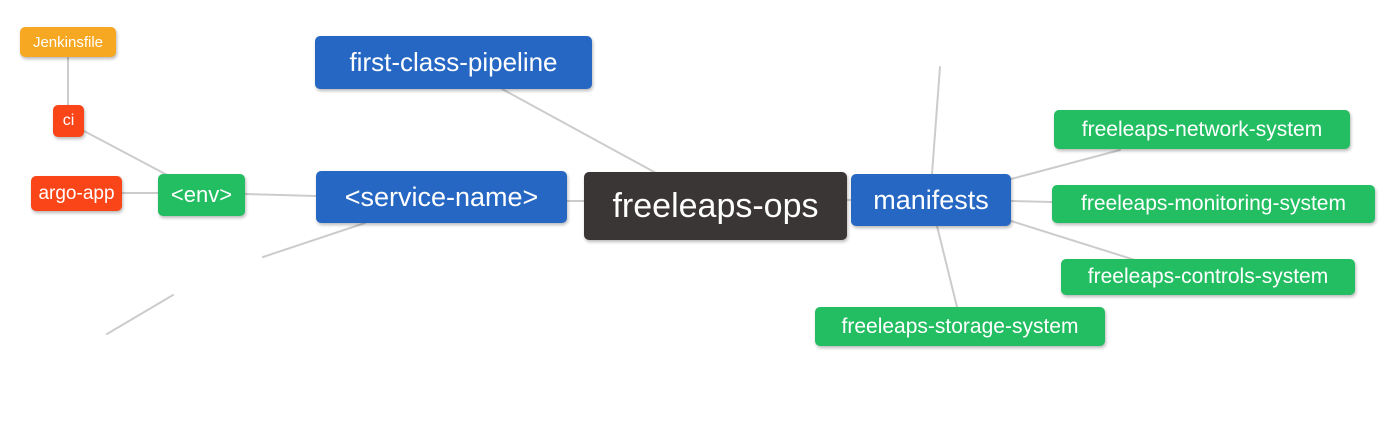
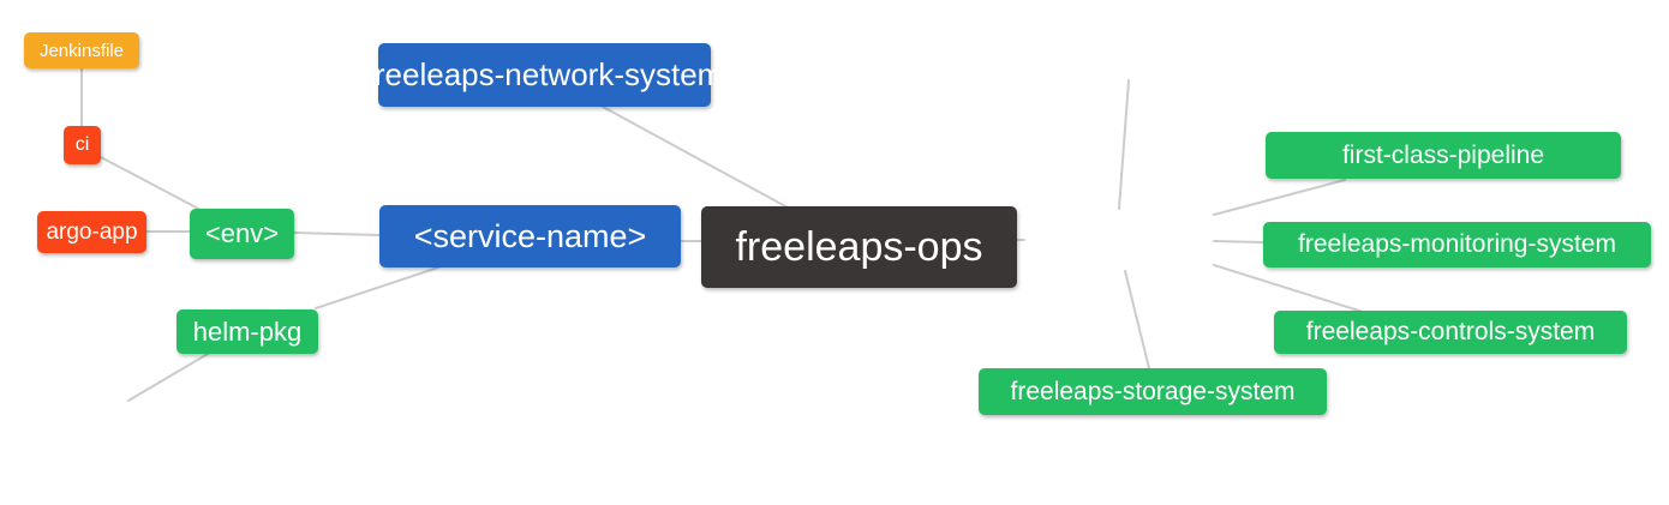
  Jenkinsfile
  ci
  argo-app
  <env>
+ helm-pkg
- first-class-pipeline
+ freeleaps-network-system
  <service-name>
  freeleaps-ops
- manifests
- freeleaps-network-system
+ first-class-pipeline
  freeleaps-monitoring-system
  freeleaps-controls-system
  freeleaps-storage-system
